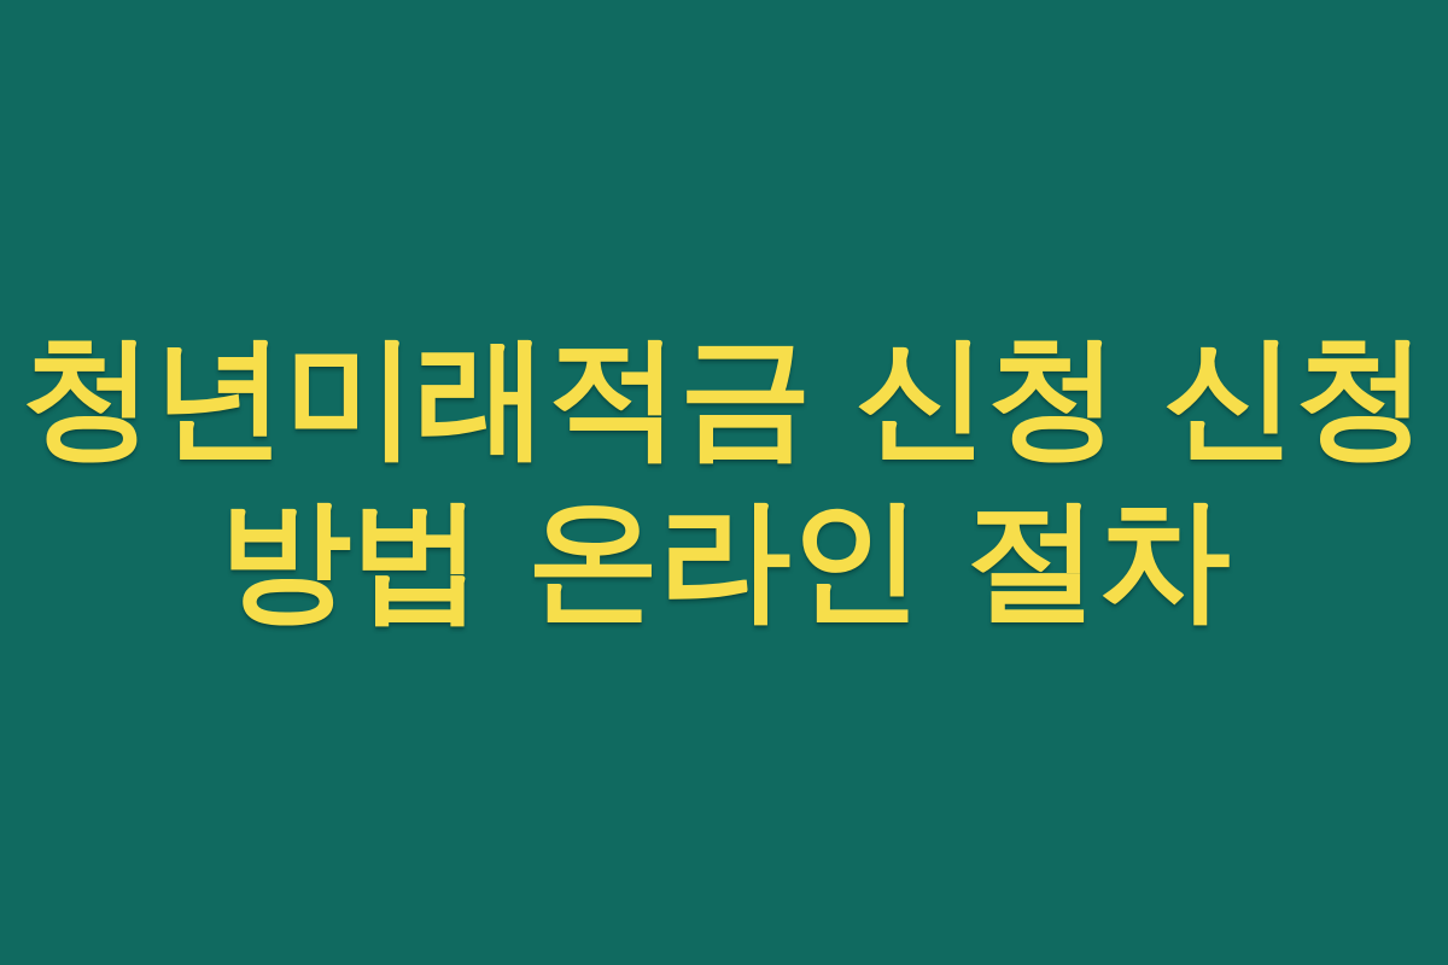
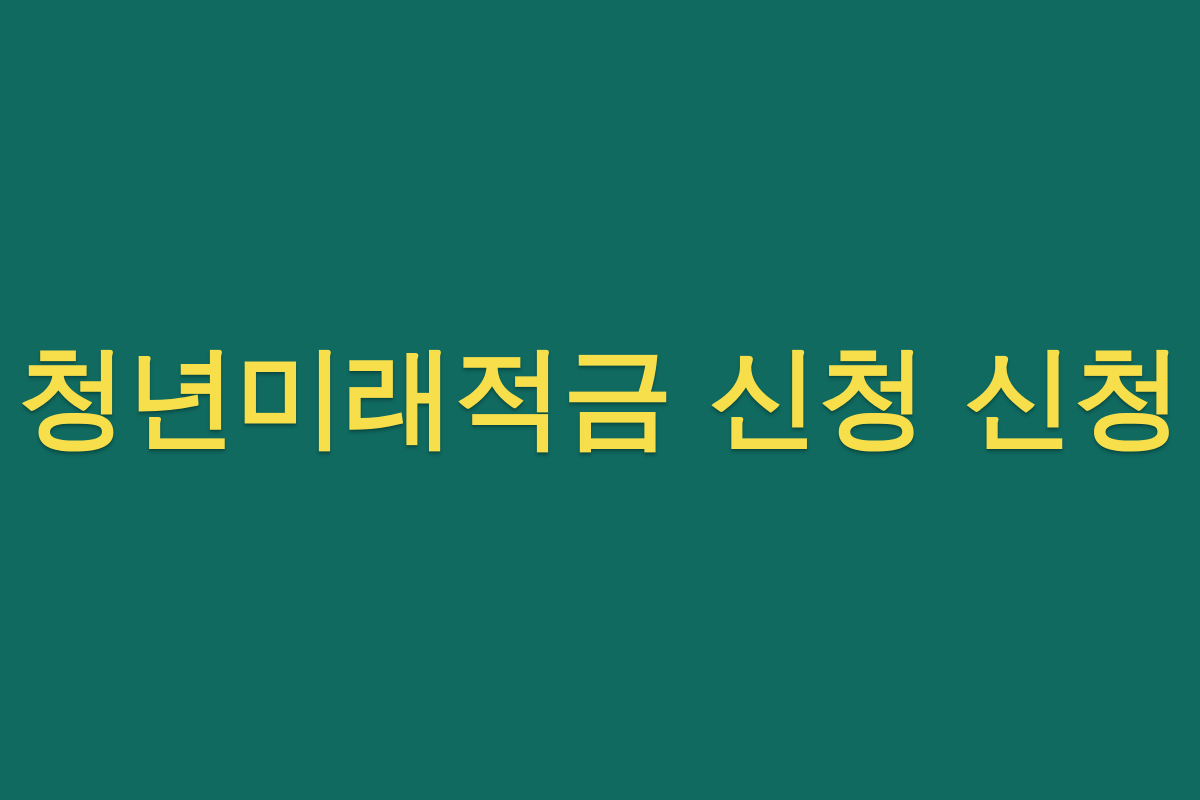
  청년미래적금 신청 신청
- 방법 온라인 절차
